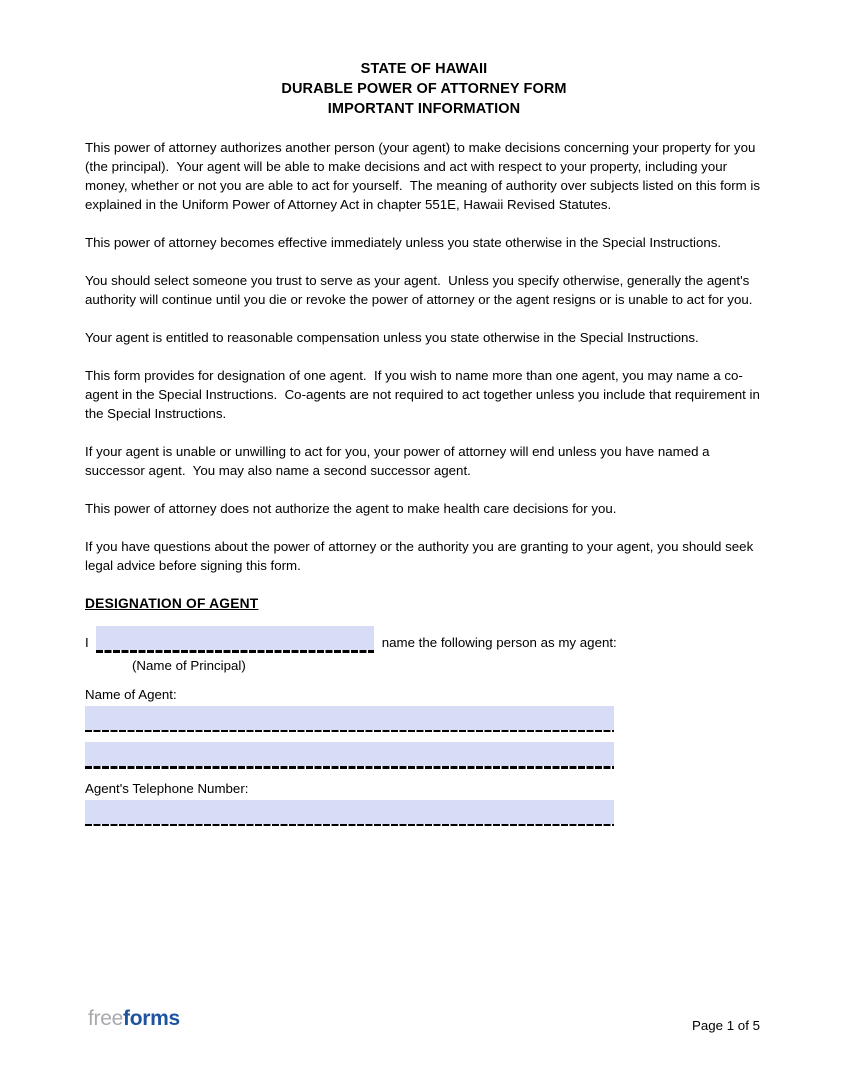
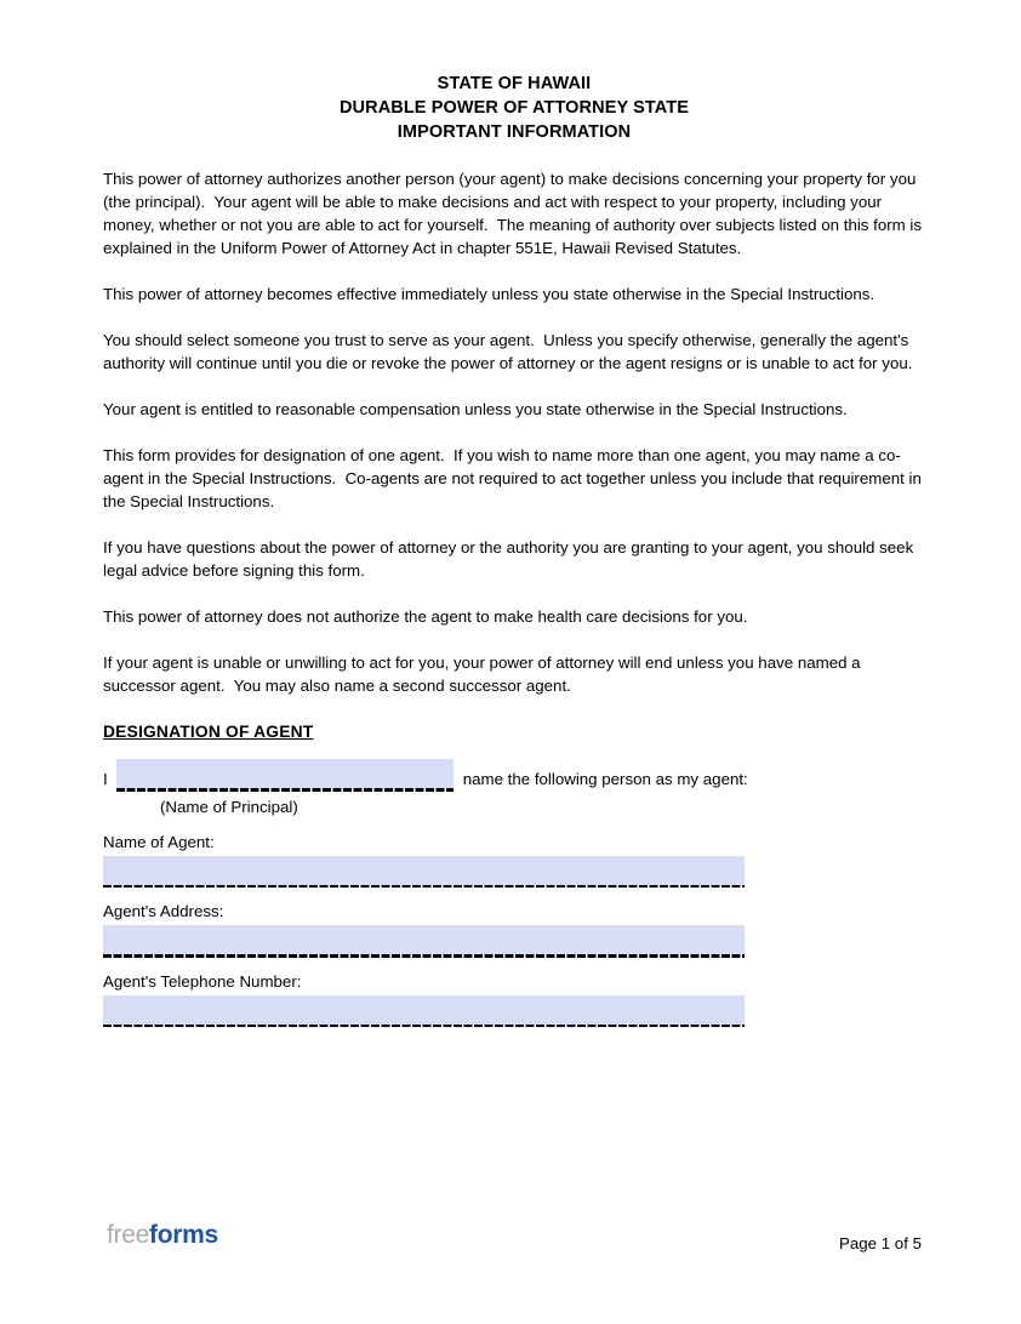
  STATE OF HAWAII
- DURABLE POWER OF ATTORNEY FORM
+ DURABLE POWER OF ATTORNEY STATE
  IMPORTANT INFORMATION
  This power of attorney authorizes another person (your agent) to make decisions concerning your property for you (the principal). Your agent will be able to make decisions and act with respect to your property, including your money, whether or not you are able to act for yourself. The meaning of authority over subjects listed on this form is explained in the Uniform Power of Attorney Act in chapter 551E, Hawaii Revised Statutes.
  This power of attorney becomes effective immediately unless you state otherwise in the Special Instructions.
  You should select someone you trust to serve as your agent. Unless you specify otherwise, generally the agent's authority will continue until you die or revoke the power of attorney or the agent resigns or is unable to act for you.
  Your agent is entitled to reasonable compensation unless you state otherwise in the Special Instructions.
  This form provides for designation of one agent. If you wish to name more than one agent, you may name a co-agent in the Special Instructions. Co-agents are not required to act together unless you include that requirement in the Special Instructions.
- If your agent is unable or unwilling to act for you, your power of attorney will end unless you have named a successor agent. You may also name a second successor agent.
+ If you have questions about the power of attorney or the authority you are granting to your agent, you should seek legal advice before signing this form.
  This power of attorney does not authorize the agent to make health care decisions for you.
- If you have questions about the power of attorney or the authority you are granting to your agent, you should seek legal advice before signing this form.
+ If your agent is unable or unwilling to act for you, your power of attorney will end unless you have named a successor agent. You may also name a second successor agent.
  DESIGNATION OF AGENT
  I
  name the following person as my agent:
  (Name of Principal)
  Name of Agent:
+ Agent's Address:
  Agent's Telephone Number:
  freeforms
  Page 1 of 5
